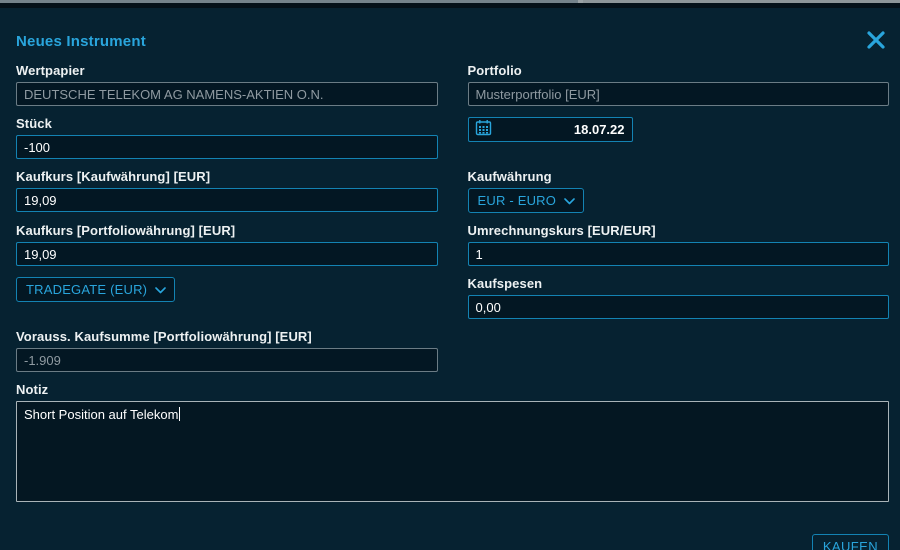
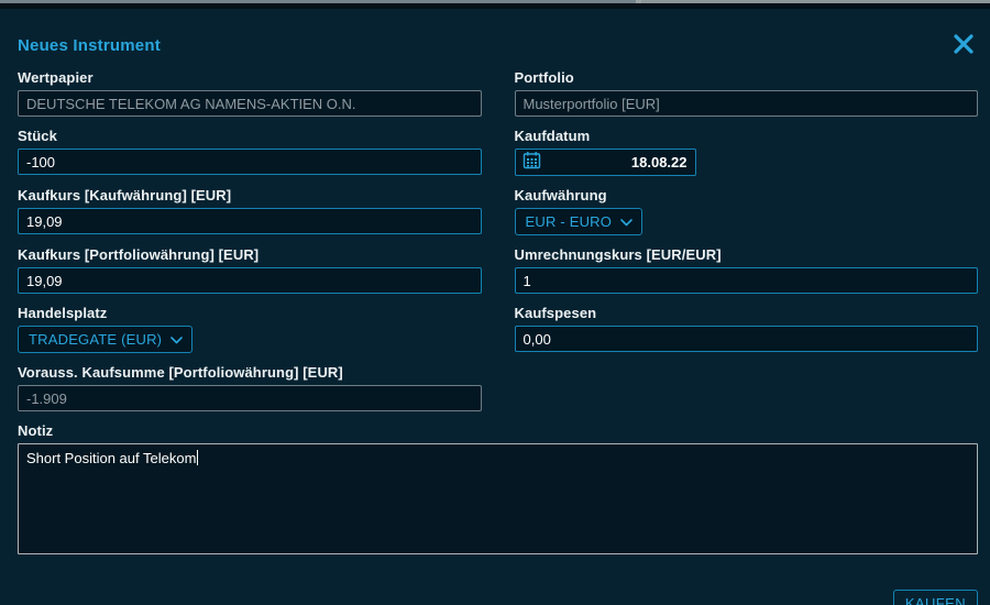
  Neues Instrument
  Wertpapier
  DEUTSCHE TELEKOM AG NAMENS-AKTIEN O.N.
  Portfolio
  Musterportfolio [EUR]
  Stück
  -100
+ Kaufdatum
- 18.07.22
+ 18.08.22
  Kaufkurs [Kaufwährung] [EUR]
  19,09
  Kaufwährung
  EUR - EURO
  Kaufkurs [Portfoliowährung] [EUR]
  19,09
  Umrechnungskurs [EUR/EUR]
  1
+ Handelsplatz
  TRADEGATE (EUR)
  Kaufspesen
  0,00
  Vorauss. Kaufsumme [Portfoliowährung] [EUR]
  -1.909
  Notiz
  Short Position auf Telekom
  KAUFEN
